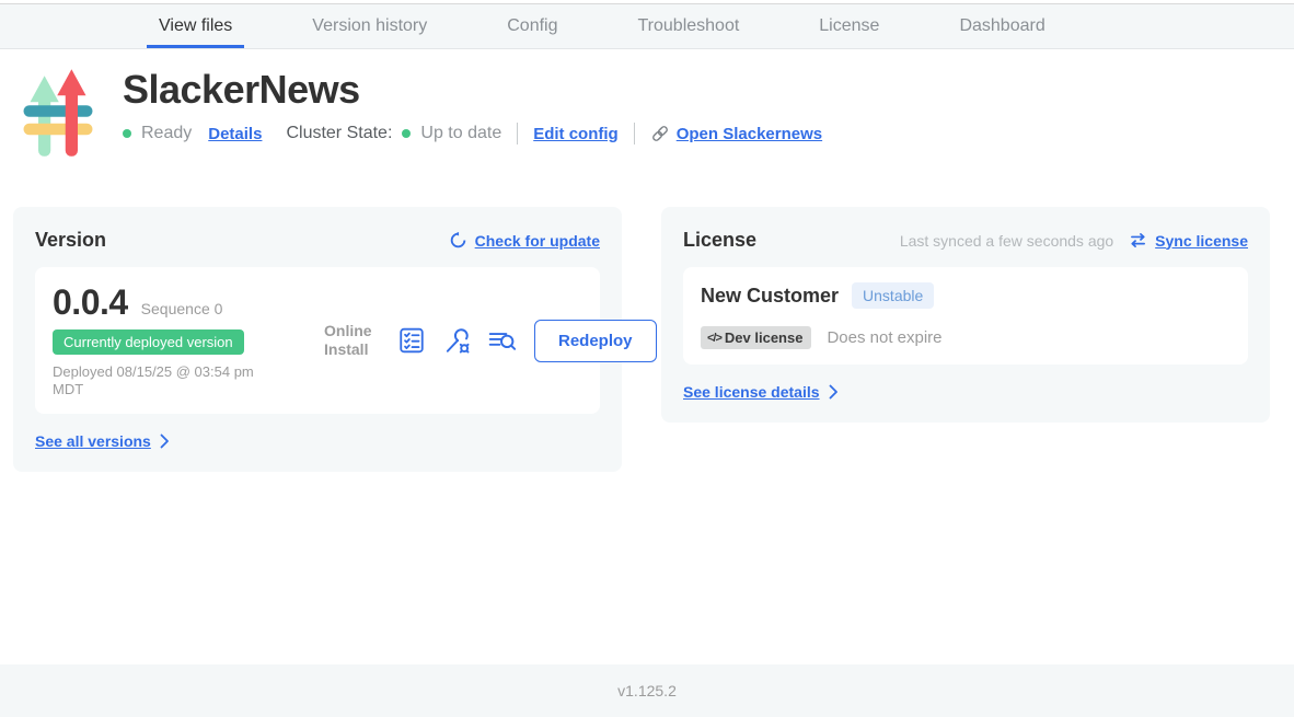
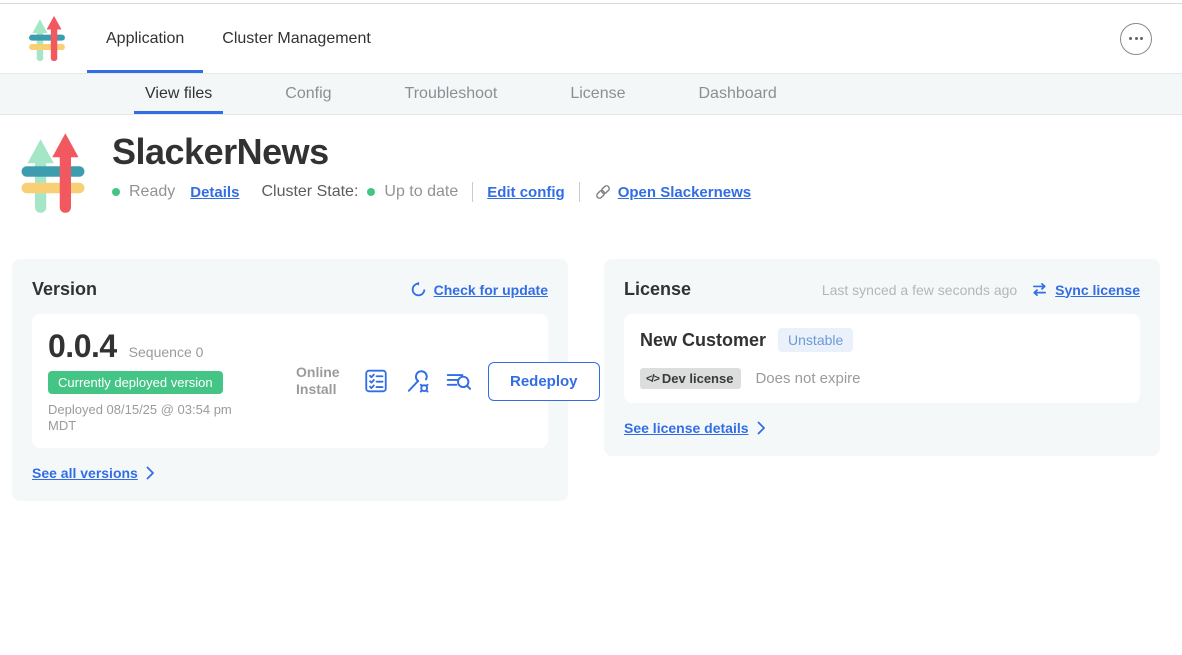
+ Application
+ Cluster Management
  View files
- Version history
  Config
  Troubleshoot
  License
  Dashboard
  SlackerNews
  Ready
  Details
  Cluster State:
  Up to date
  Edit config
  Open Slackernews
  Version
  Check for update
  0.0.4
  Sequence 0
  Currently deployed version
  Deployed 08/15/25 @ 03:54 pm MDT
  Online Install
  Redeploy
  See all versions
  License
  Last synced a few seconds ago
  Sync license
  New Customer
  Unstable
  </>
  Dev license
  Does not expire
  See license details
- v1.125.2
